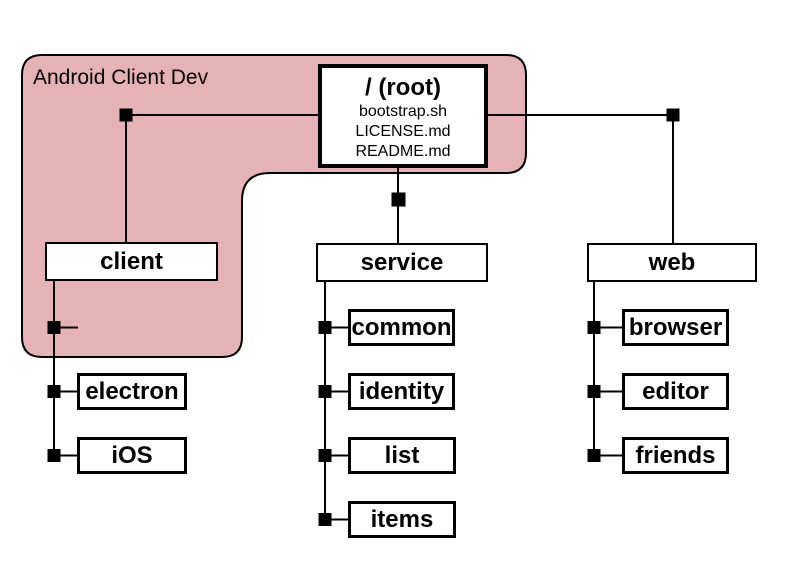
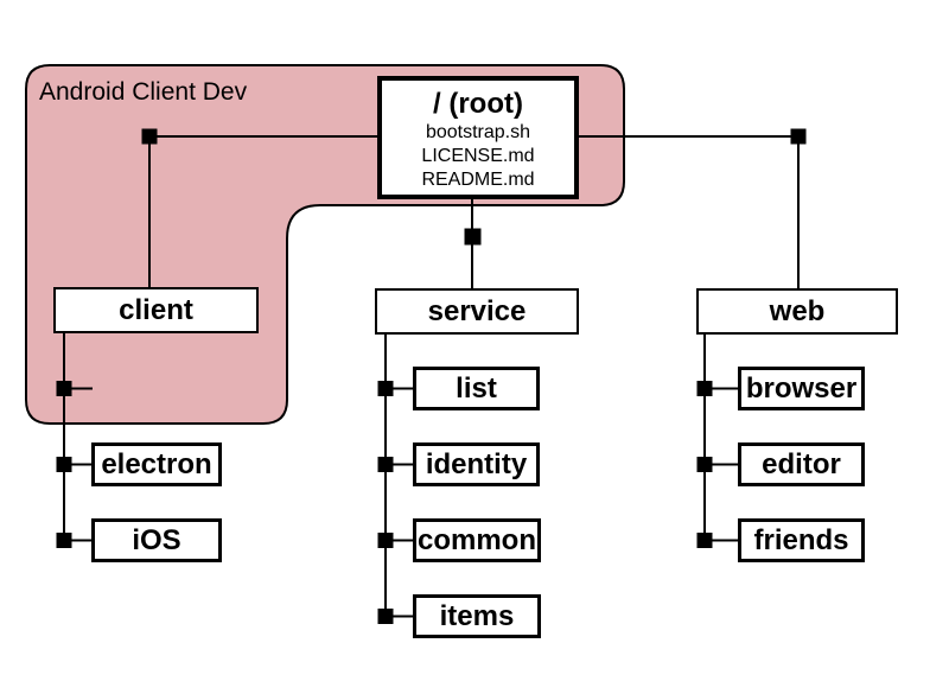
  Android Client Dev
  / (root)
  bootstrap.sh
  LICENSE.md
  README.md
  client
  service
  web
  electron
  iOS
- common
+ list
  identity
- list
+ common
  items
  browser
  editor
  friends
